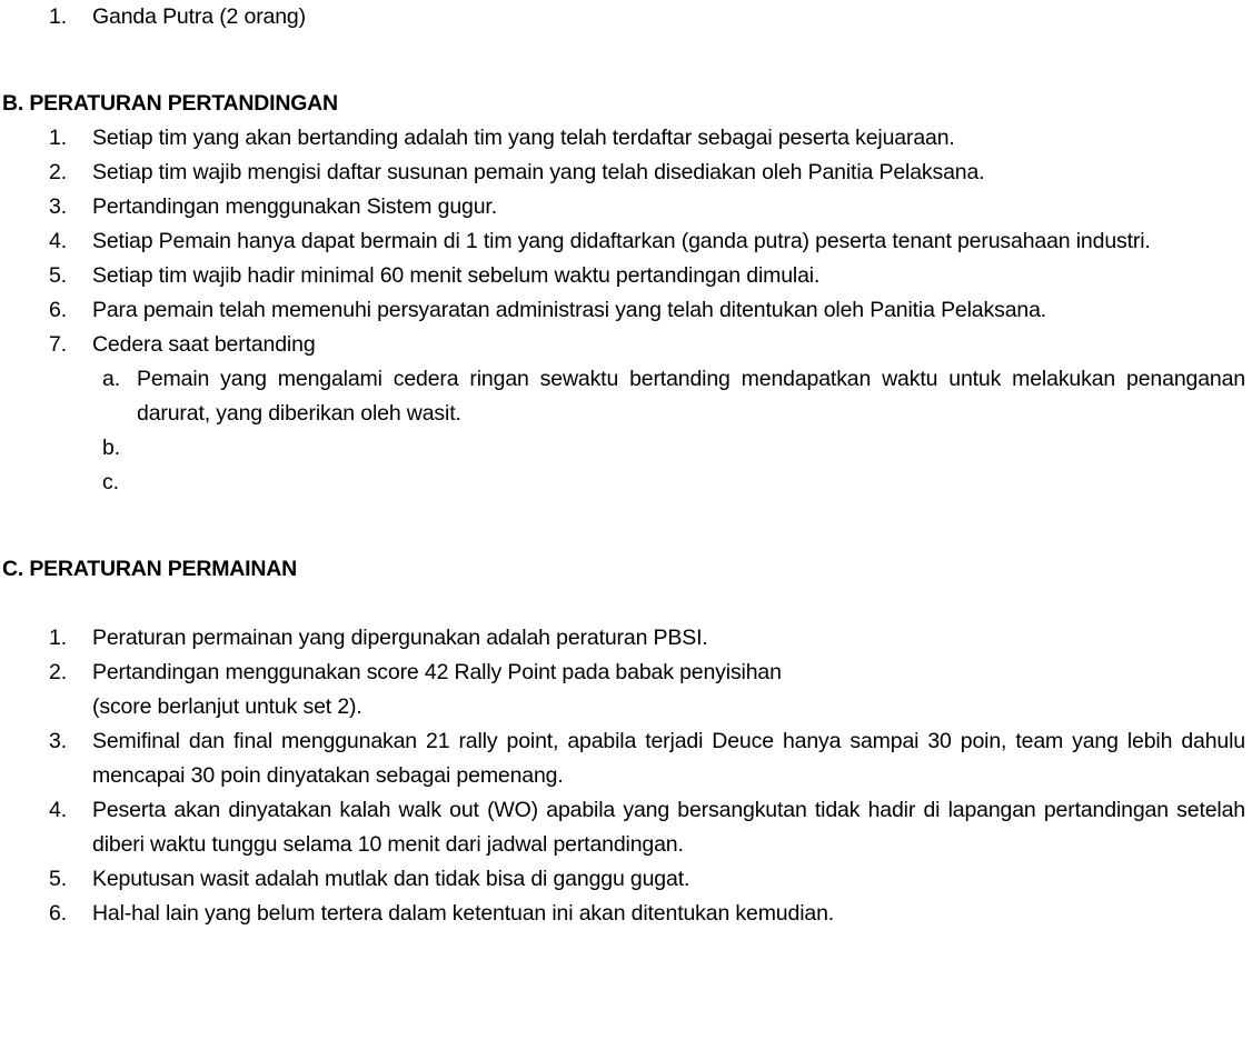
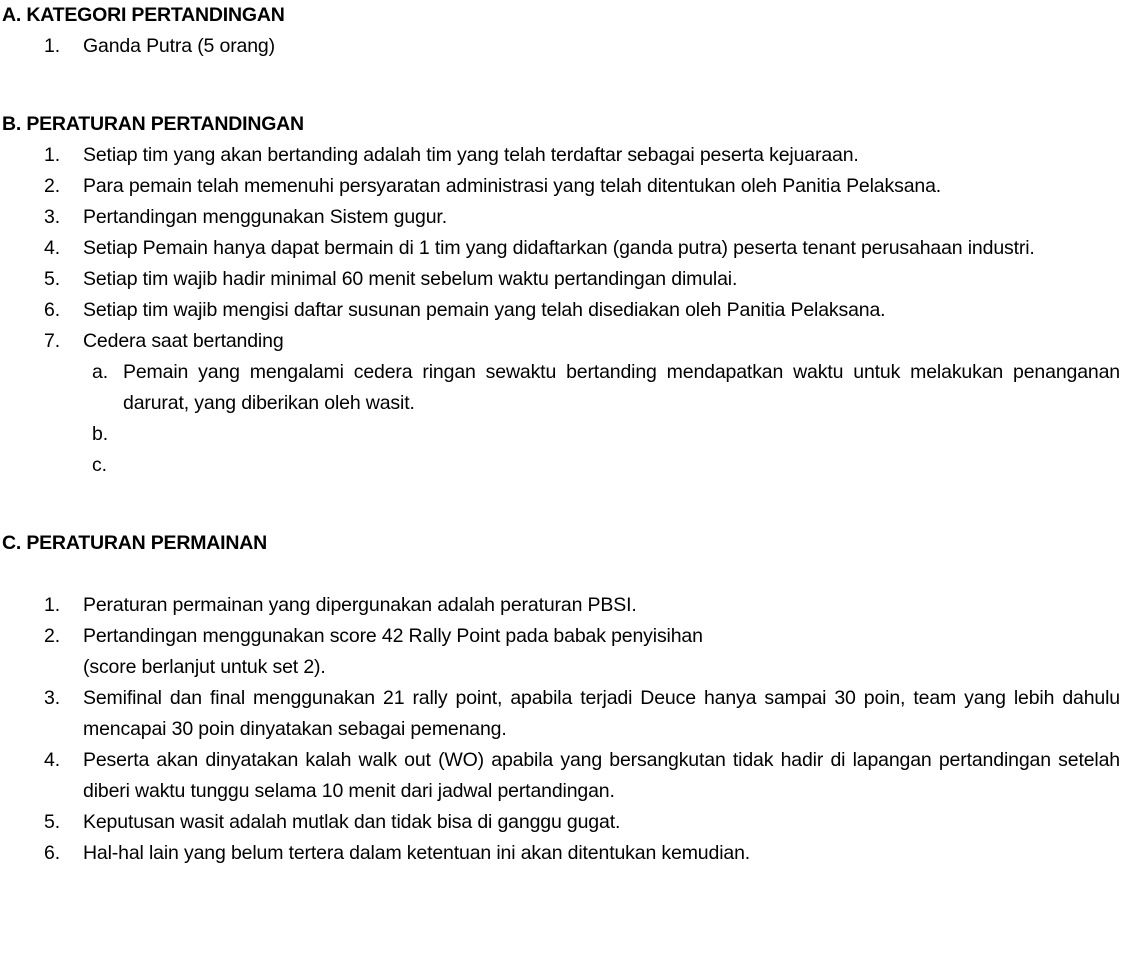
+ A. KATEGORI PERTANDINGAN
  1.
- Ganda Putra (2 orang)
+ Ganda Putra (5 orang)
  B. PERATURAN PERTANDINGAN
  1.
  Setiap tim yang akan bertanding adalah tim yang telah terdaftar sebagai peserta kejuaraan.
  2.
- Setiap tim wajib mengisi daftar susunan pemain yang telah disediakan oleh Panitia Pelaksana.
+ Para pemain telah memenuhi persyaratan administrasi yang telah ditentukan oleh Panitia Pelaksana.
  3.
  Pertandingan menggunakan Sistem gugur.
  4.
  Setiap Pemain hanya dapat bermain di 1 tim yang didaftarkan (ganda putra) peserta tenant perusahaan industri.
  5.
  Setiap tim wajib hadir minimal 60 menit sebelum waktu pertandingan dimulai.
  6.
- Para pemain telah memenuhi persyaratan administrasi yang telah ditentukan oleh Panitia Pelaksana.
+ Setiap tim wajib mengisi daftar susunan pemain yang telah disediakan oleh Panitia Pelaksana.
  7.
  Cedera saat bertanding
  a.
  Pemain yang mengalami cedera ringan sewaktu bertanding mendapatkan waktu untuk melakukan penanganan darurat, yang diberikan oleh wasit.
  b.
  c.
  C. PERATURAN PERMAINAN
  1.
  Peraturan permainan yang dipergunakan adalah peraturan PBSI.
  2.
  Pertandingan menggunakan score 42 Rally Point pada babak penyisihan
  (score berlanjut untuk set 2).
  3.
  Semifinal dan final menggunakan 21 rally point, apabila terjadi Deuce hanya sampai 30 poin, team yang lebih dahulu mencapai 30 poin dinyatakan sebagai pemenang.
  4.
  Peserta akan dinyatakan kalah walk out (WO) apabila yang bersangkutan tidak hadir di lapangan pertandingan setelah diberi waktu tunggu selama 10 menit dari jadwal pertandingan.
  5.
  Keputusan wasit adalah mutlak dan tidak bisa di ganggu gugat.
  6.
  Hal-hal lain yang belum tertera dalam ketentuan ini akan ditentukan kemudian.
